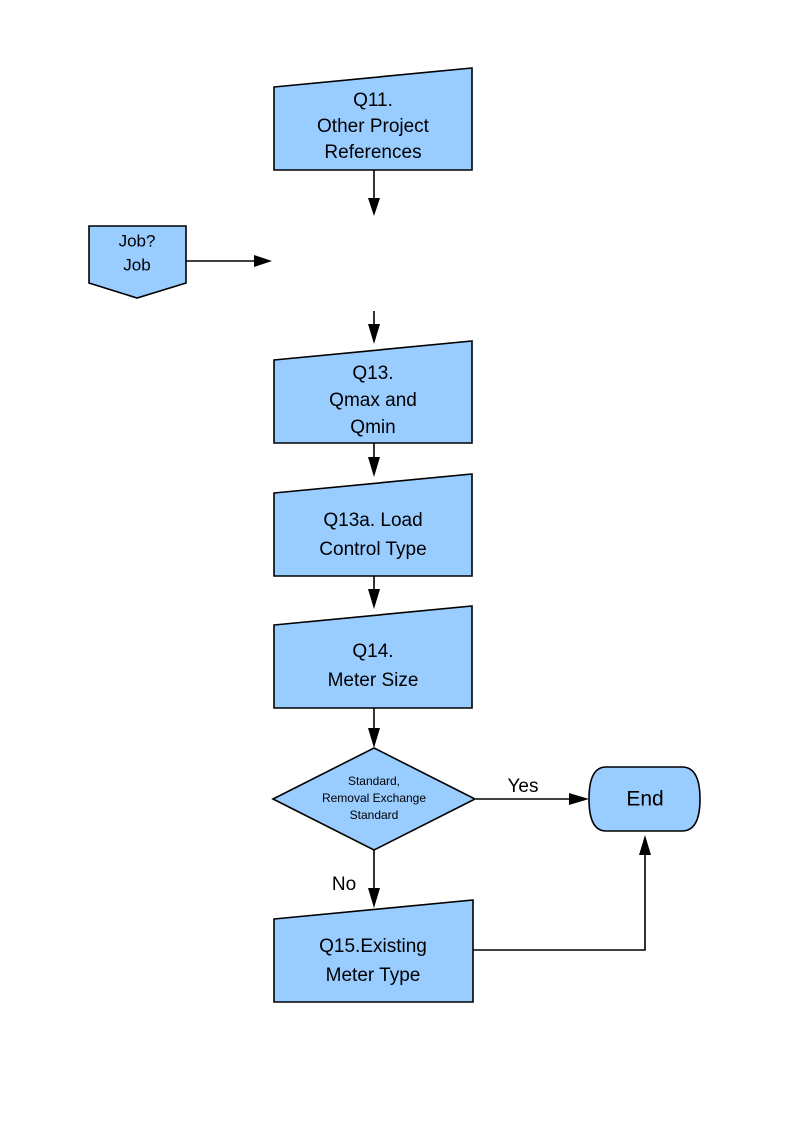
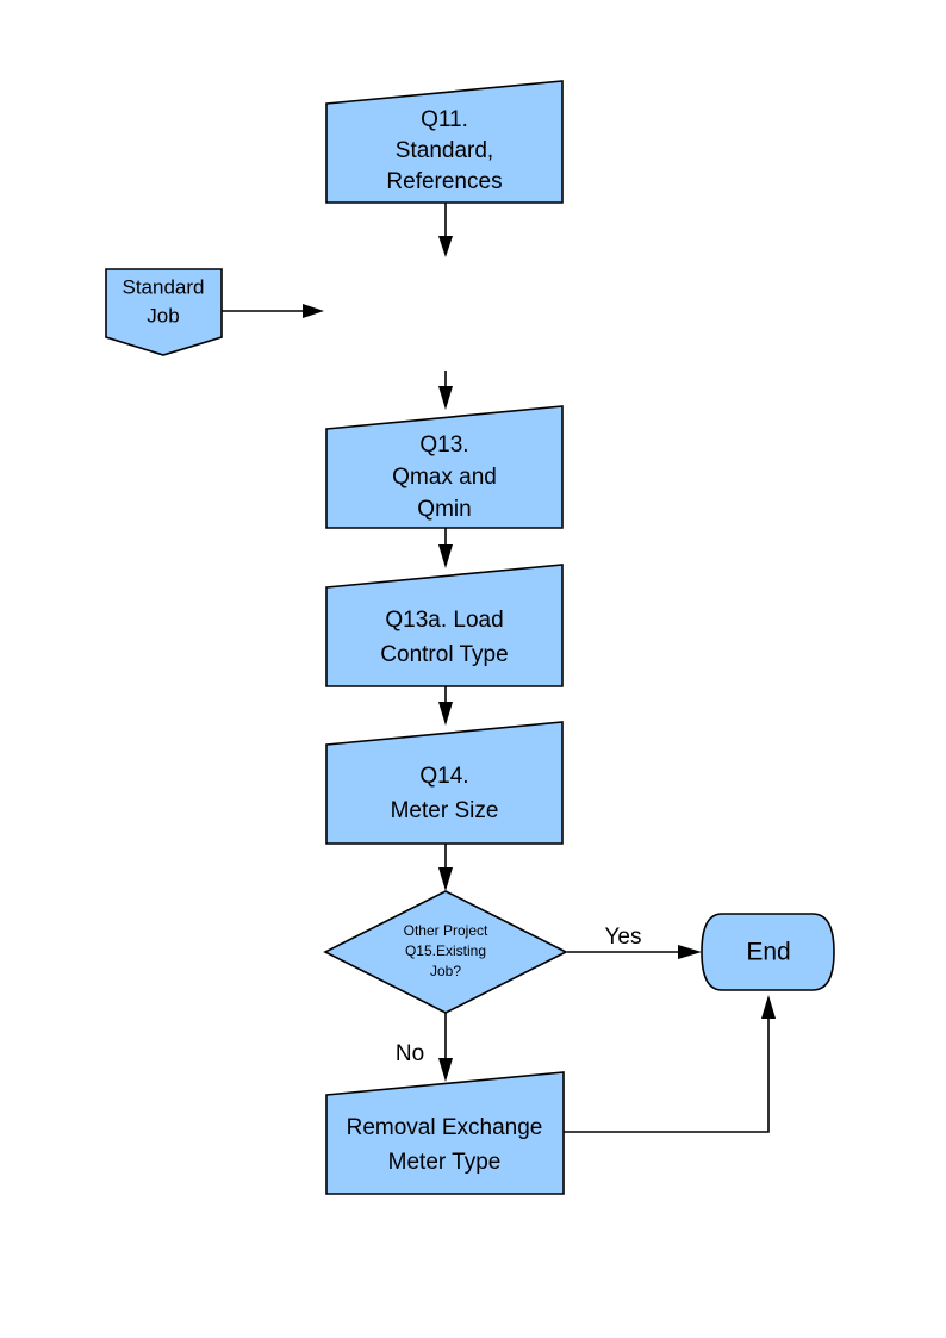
  Q11.
- Other Project
+ Standard,
  References
- Job?
+ Standard
  Job
  Q13.
  Qmax and
  Qmin
  Q13a. Load
  Control Type
  Q14.
  Meter Size
- Standard,
+ Other Project
- Removal Exchange
+ Q15.Existing
- Standard
+ Job?
  End
- Q15.Existing
+ Removal Exchange
  Meter Type
  Yes
  No
